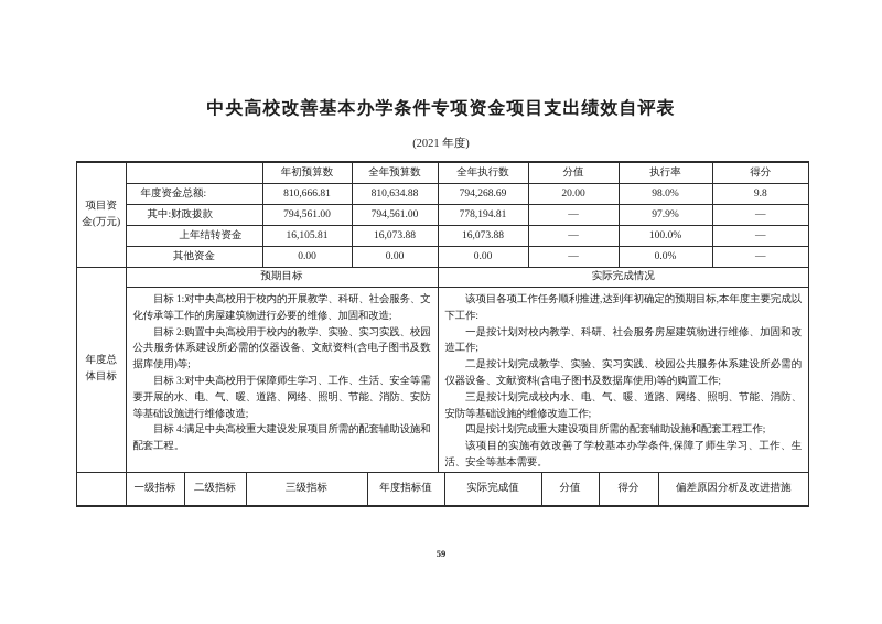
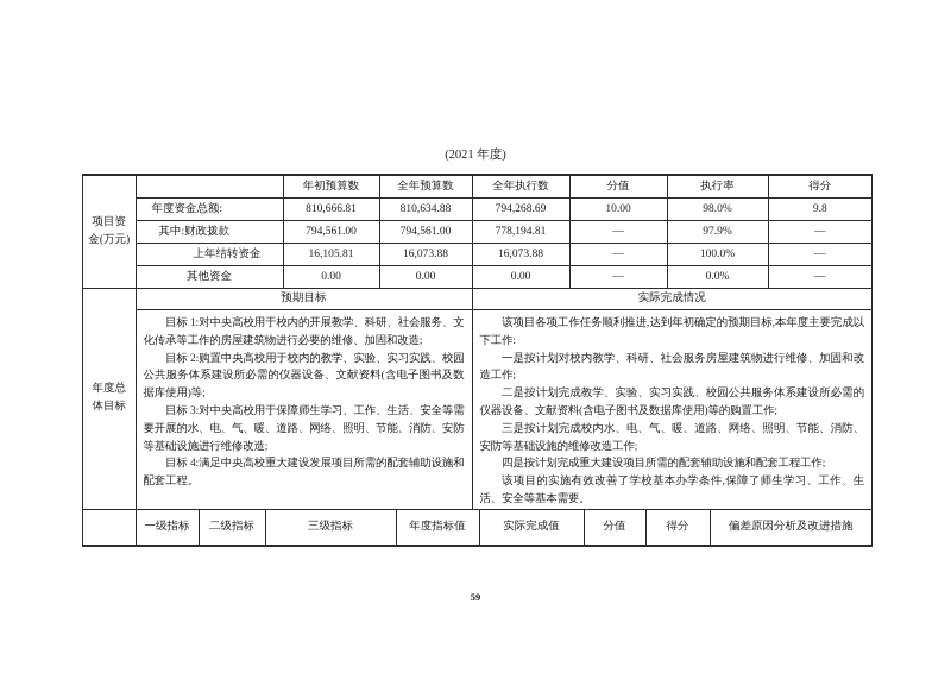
- 中央高校改善基本办学条件专项资金项目支出绩效自评表
  (2021 年度)
  项目资金(万元)		年初预算数	全年预算数	全年执行数	分值	执行率	得分
- 年度资金总额:	810,666.81	810,634.88	794,268.69	20.00	98.0%	9.8
+ 年度资金总额:	810,666.81	810,634.88	794,268.69	10.00	98.0%	9.8
  其中:财政拨款	794,561.00	794,561.00	778,194.81	—	97.9%	—
  上年结转资金	16,105.81	16,073.88	16,073.88	—	100.0%	—
  其他资金	0.00	0.00	0.00	—	0.0%	—
  年度总体目标	预期目标	实际完成情况
  目标 1:对中央高校用于校内的开展教学、科研、社会服务、文化传承等工作的房屋建筑物进行必要的维修、加固和改造; 目标 2:购置中央高校用于校内的教学、实验、实习实践、校园公共服务体系建设所必需的仪器设备、文献资料(含电子图书及数据库使用)等; 目标 3:对中央高校用于保障师生学习、工作、生活、安全等需要开展的水、电、气、暖、道路、网络、照明、节能、消防、安防等基础设施进行维修改造; 目标 4:满足中央高校重大建设发展项目所需的配套辅助设施和配套工程。	该项目各项工作任务顺利推进,达到年初确定的预期目标,本年度主要完成以下工作: 一是按计划对校内教学、科研、社会服务房屋建筑物进行维修、加固和改造工作; 二是按计划完成教学、实验、实习实践、校园公共服务体系建设所必需的仪器设备、文献资料(含电子图书及数据库使用)等的购置工作; 三是按计划完成校内水、电、气、暖、道路、网络、照明、节能、消防、安防等基础设施的维修改造工作; 四是按计划完成重大建设项目所需的配套辅助设施和配套工程工作; 该项目的实施有效改善了学校基本办学条件,保障了师生学习、工作、生活、安全等基本需要。
  	一级指标	二级指标	三级指标	年度指标值	实际完成值	分值	得分	偏差原因分析及改进措施
  59
